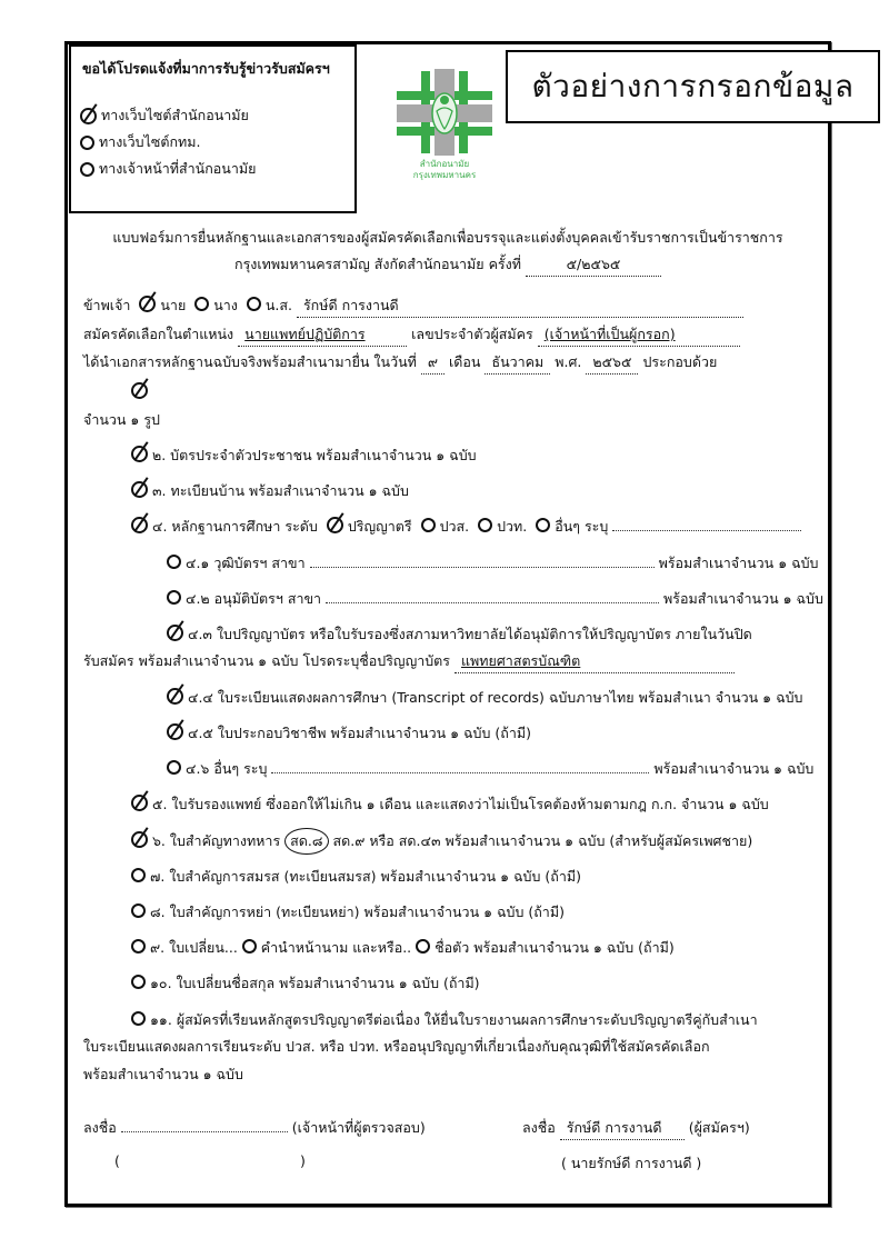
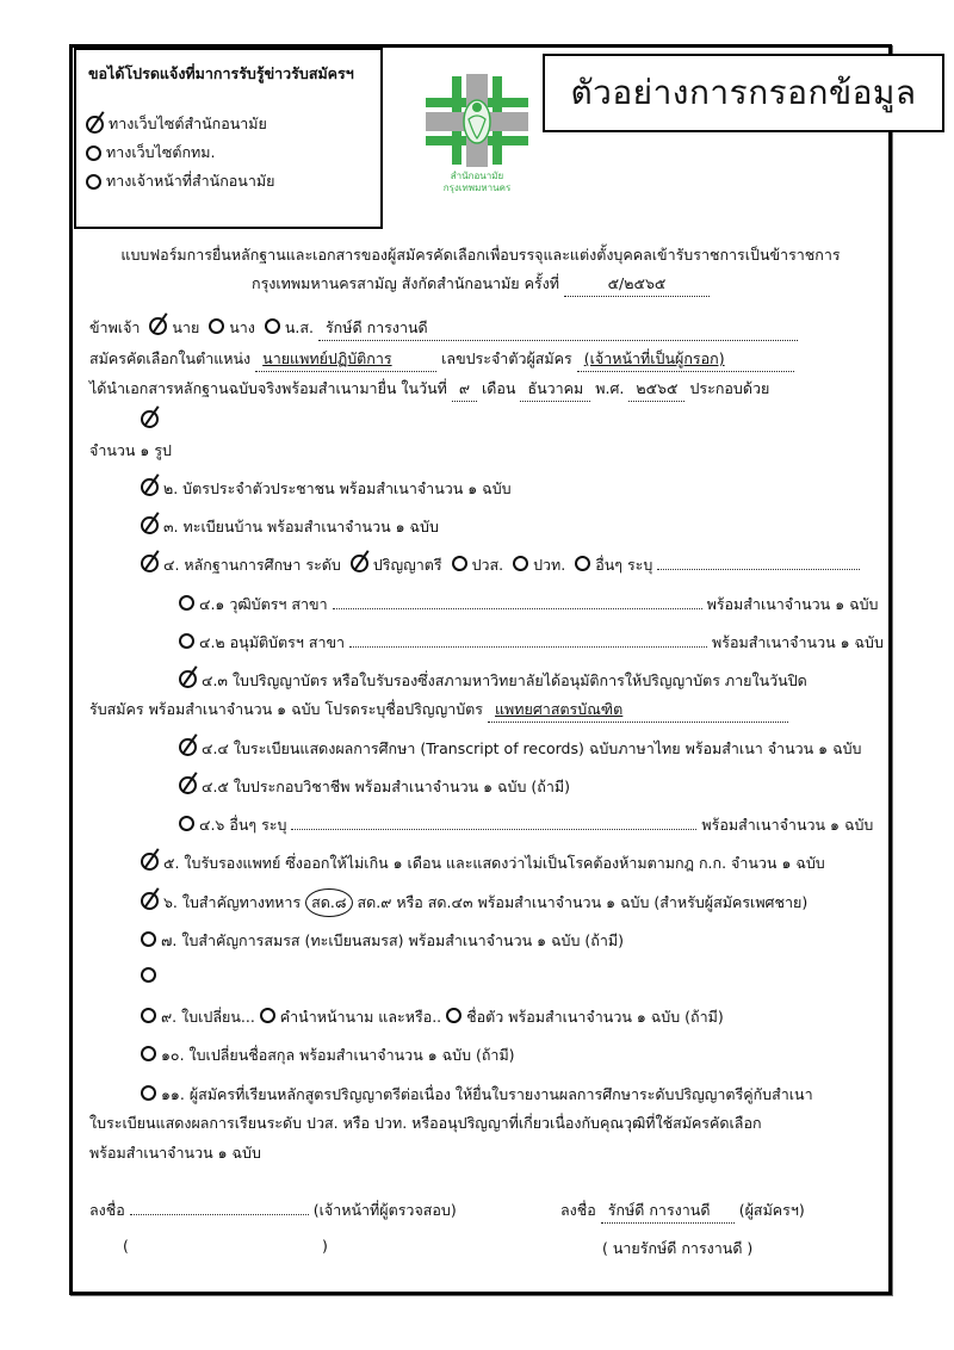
  ขอได้โปรดแจ้งที่มาการรับรู้ข่าวรับสมัครฯ
  ทางเว็บไซต์สำนักอนามัย
  ทางเว็บไซต์กทม.
  ทางเจ้าหน้าที่สำนักอนามัย
  สำนักอนามัย
  กรุงเทพมหานคร
  ตัวอย่างการกรอกข้อมูล
  แบบฟอร์มการยื่นหลักฐานและเอกสารของผู้สมัครคัดเลือกเพื่อบรรจุและแต่งตั้งบุคคลเข้ารับราชการเป็นข้าราชการ
  กรุงเทพมหานครสามัญ สังกัดสำนักอนามัย ครั้งที่ ๕/๒๕๖๕
  ข้าพเจ้า นาย นาง น.ส. รักษ์ดี การงานดี
  สมัครคัดเลือกในตำแหน่ง นายแพทย์ปฏิบัติการ เลขประจำตัวผู้สมัคร (เจ้าหน้าที่เป็นผู้กรอก)
  ได้นำเอกสารหลักฐานฉบับจริงพร้อมสำเนามายื่น ในวันที่ ๙ เดือน ธันวาคม พ.ศ. ๒๕๖๕ ประกอบด้วย
  จำนวน ๑ รูป
  ๒. บัตรประจำตัวประชาชน พร้อมสำเนาจำนวน ๑ ฉบับ
  ๓. ทะเบียนบ้าน พร้อมสำเนาจำนวน ๑ ฉบับ
  ๔. หลักฐานการศึกษา ระดับ ปริญญาตรี ปวส. ปวท. อื่นๆ ระบุ
  ๔.๑ วุฒิบัตรฯ สาขา พร้อมสำเนาจำนวน ๑ ฉบับ
  ๔.๒ อนุมัติบัตรฯ สาขา พร้อมสำเนาจำนวน ๑ ฉบับ
  ๔.๓ ใบปริญญาบัตร หรือใบรับรองซึ่งสภามหาวิทยาลัยได้อนุมัติการให้ปริญญาบัตร ภายในวันปิด
  รับสมัคร พร้อมสำเนาจำนวน ๑ ฉบับ โปรดระบุชื่อปริญญาบัตร แพทยศาสตรบัณฑิต
  ๔.๔ ใบระเบียนแสดงผลการศึกษา (Transcript of records) ฉบับภาษาไทย พร้อมสำเนา จำนวน ๑ ฉบับ
  ๔.๕ ใบประกอบวิชาชีพ พร้อมสำเนาจำนวน ๑ ฉบับ (ถ้ามี)
  ๔.๖ อื่นๆ ระบุ พร้อมสำเนาจำนวน ๑ ฉบับ
  ๕. ใบรับรองแพทย์ ซึ่งออกให้ไม่เกิน ๑ เดือน และแสดงว่าไม่เป็นโรคต้องห้ามตามกฎ ก.ก. จำนวน ๑ ฉบับ
  ๖. ใบสำคัญทางทหาร สด.๘ สด.๙ หรือ สด.๔๓ พร้อมสำเนาจำนวน ๑ ฉบับ (สำหรับผู้สมัครเพศชาย)
  ๗. ใบสำคัญการสมรส (ทะเบียนสมรส) พร้อมสำเนาจำนวน ๑ ฉบับ (ถ้ามี)
- ๘. ใบสำคัญการหย่า (ทะเบียนหย่า) พร้อมสำเนาจำนวน ๑ ฉบับ (ถ้ามี)
  ๙. ใบเปลี่ยน... คำนำหน้านาม และหรือ.. ชื่อตัว พร้อมสำเนาจำนวน ๑ ฉบับ (ถ้ามี)
  ๑๐. ใบเปลี่ยนชื่อสกุล พร้อมสำเนาจำนวน ๑ ฉบับ (ถ้ามี)
  ๑๑. ผู้สมัครที่เรียนหลักสูตรปริญญาตรีต่อเนื่อง ให้ยื่นใบรายงานผลการศึกษาระดับปริญญาตรีคู่กับสำเนา
  ใบระเบียนแสดงผลการเรียนระดับ ปวส. หรือ ปวท. หรืออนุปริญญาที่เกี่ยวเนื่องกับคุณวุฒิที่ใช้สมัครคัดเลือก
  พร้อมสำเนาจำนวน ๑ ฉบับ
  ลงชื่อ (เจ้าหน้าที่ผู้ตรวจสอบ)
  (
  )
  ลงชื่อ รักษ์ดี การงานดี (ผู้สมัครฯ)
  ( นายรักษ์ดี การงานดี )
